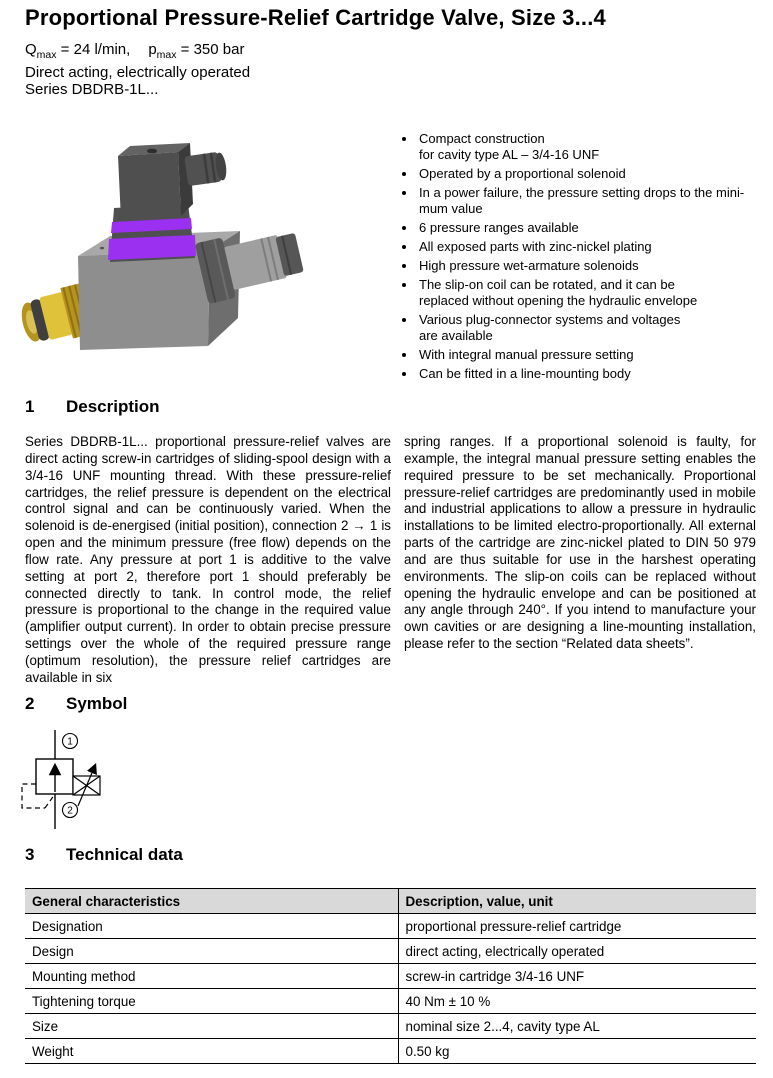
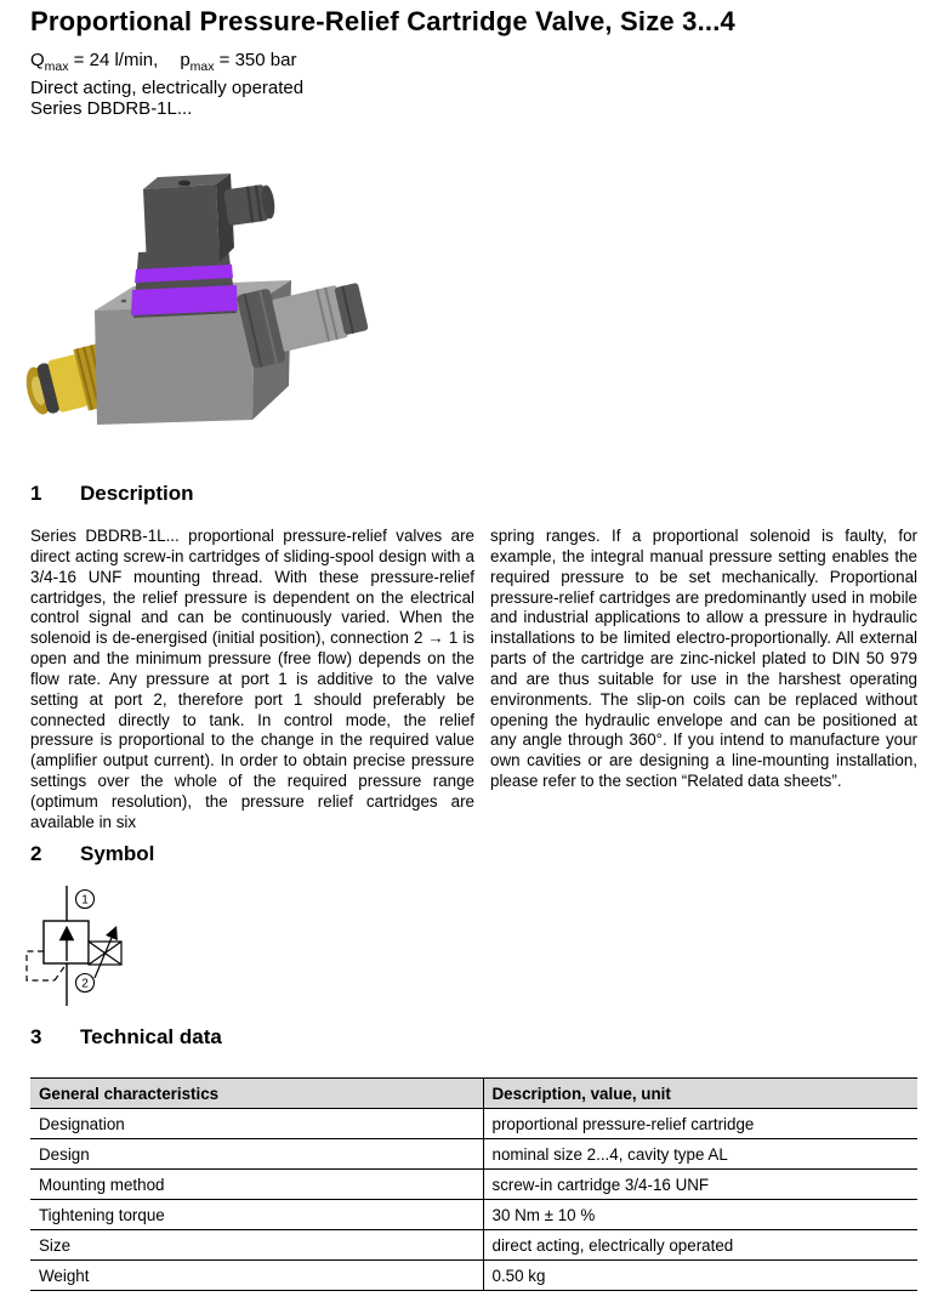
  Proportional Pressure-Relief Cartridge Valve, Size 3...4
  Qmax = 24 l/min, pmax = 350 bar
  Direct acting, electrically operated
  Series DBDRB-1L...
- Compact construction
- for cavity type AL – 3/4-16 UNF
- Operated by a proportional solenoid
- In a power failure, the pressure setting drops to the mini-
- mum value
- 6 pressure ranges available
- All exposed parts with zinc-nickel plating
- High pressure wet-armature solenoids
- The slip-on coil can be rotated, and it can be
- replaced without opening the hydraulic envelope
- Various plug-connector systems and voltages
- are available
- With integral manual pressure setting
- Can be fitted in a line-mounting body
  1 Description
  Series DBDRB-1L... proportional pressure-relief valves are direct acting screw-in cartridges of sliding-spool design with a 3/4-16 UNF mounting thread. With these pressure-relief cartridges, the relief pressure is dependent on the electrical control signal and can be continuously varied. When the solenoid is de-energised (initial position), connection 2 → 1 is open and the minimum pressure (free flow) depends on the flow rate. Any pressure at port 1 is additive to the valve setting at port 2, therefore port 1 should preferably be connected directly to tank. In control mode, the relief pressure is proportional to the change in the required value (amplifier output current). In order to obtain precise pressure settings over the whole of the required pressure range (optimum resolution), the pressure relief cartridges are available in six
- spring ranges. If a proportional solenoid is faulty, for example, the integral manual pressure setting enables the required pressure to be set mechanically. Proportional pressure-relief cartridges are predominantly used in mobile and industrial applications to allow a pressure in hydraulic installations to be limited electro-proportionally. All external parts of the cartridge are zinc-nickel plated to DIN 50 979 and are thus suitable for use in the harshest operating environments. The slip-on coils can be replaced without opening the hydraulic envelope and can be positioned at any angle through 240°. If you intend to manufacture your own cavities or are designing a line-mounting installation, please refer to the section “Related data sheets”.
+ spring ranges. If a proportional solenoid is faulty, for example, the integral manual pressure setting enables the required pressure to be set mechanically. Proportional pressure-relief cartridges are predominantly used in mobile and industrial applications to allow a pressure in hydraulic installations to be limited electro-proportionally. All external parts of the cartridge are zinc-nickel plated to DIN 50 979 and are thus suitable for use in the harshest operating environments. The slip-on coils can be replaced without opening the hydraulic envelope and can be positioned at any angle through 360°. If you intend to manufacture your own cavities or are designing a line-mounting installation, please refer to the section “Related data sheets”.
  2 Symbol
  1
  2
  3 Technical data
  General characteristics	Description, value, unit
  Designation	proportional pressure-relief cartridge
- Design	direct acting, electrically operated
+ Design	nominal size 2...4, cavity type AL
  Mounting method	screw-in cartridge 3/4-16 UNF
- Tightening torque	40 Nm ± 10 %
+ Tightening torque	30 Nm ± 10 %
- Size	nominal size 2...4, cavity type AL
+ Size	direct acting, electrically operated
  Weight	0.50 kg
